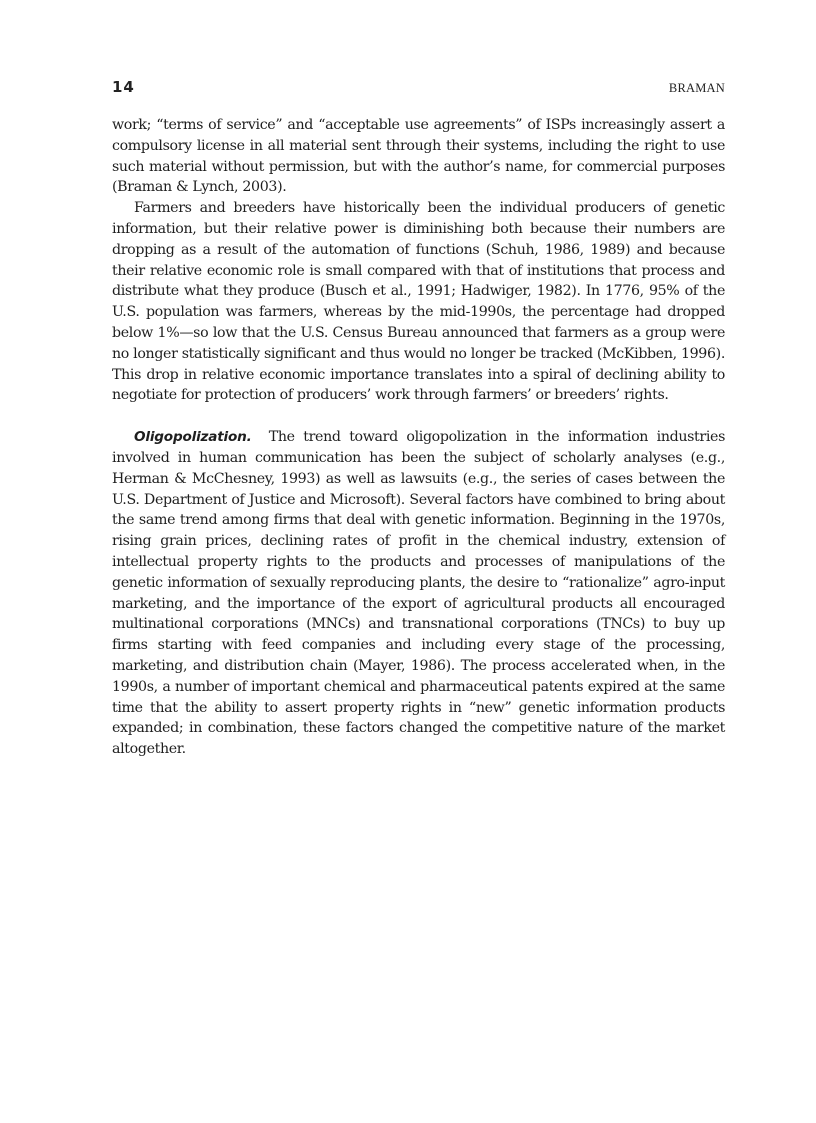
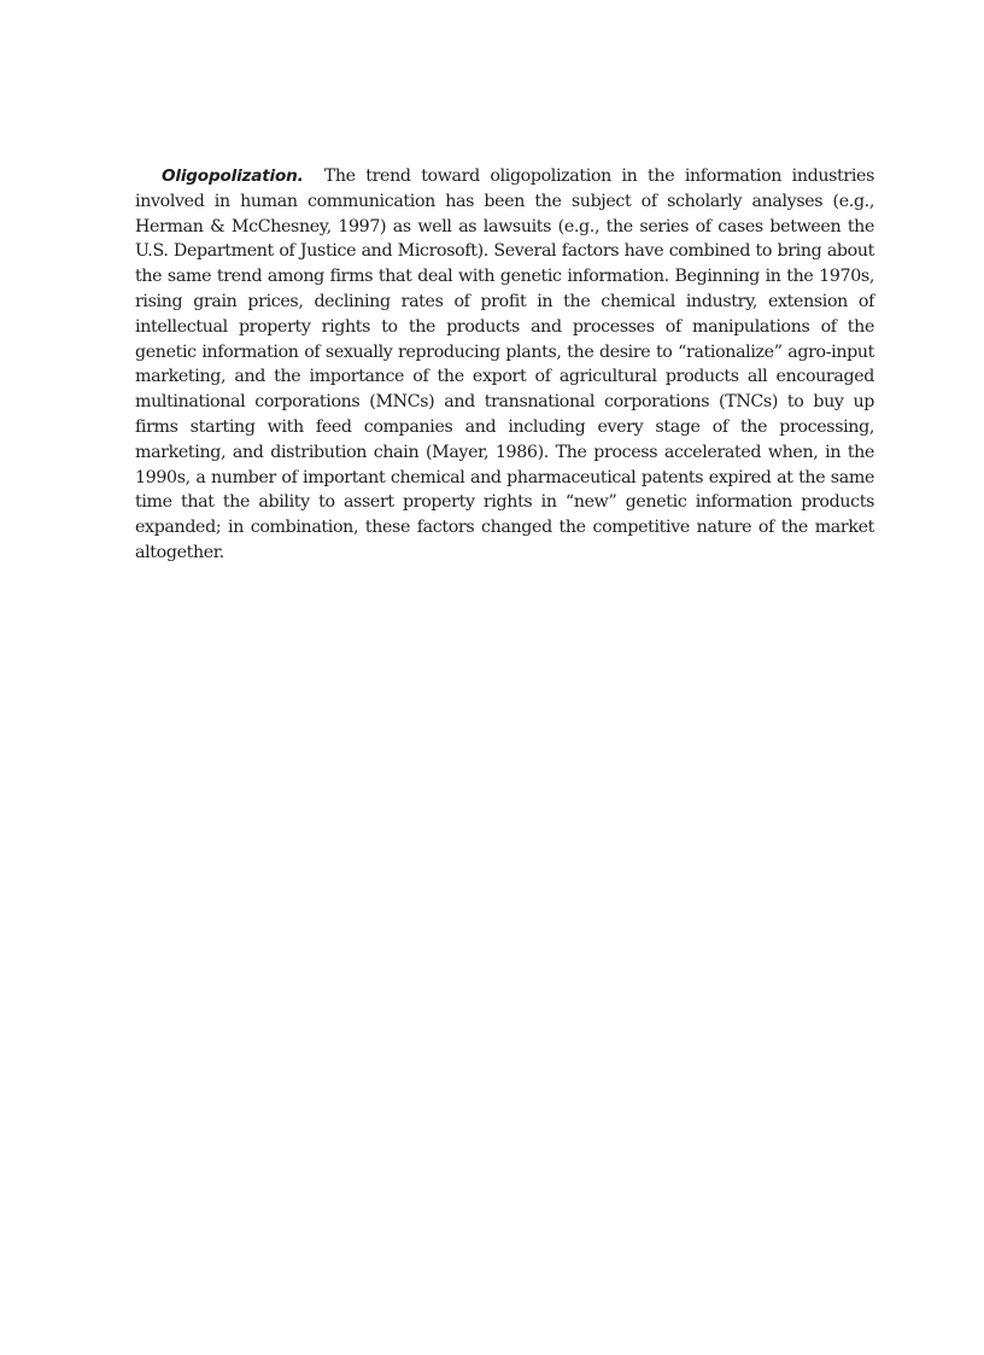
- 14
- BRAMAN
- work; “terms of service” and “acceptable use agreements” of ISPs increasingly assert a compulsory license in all material sent through their systems, including the right to use such material without permission, but with the author’s name, for commercial purposes (Braman & Lynch, 2003).
- Farmers and breeders have historically been the individual producers of genetic information, but their relative power is diminishing both because their numbers are dropping as a result of the automation of functions (Schuh, 1986, 1989) and because their relative economic role is small compared with that of institutions that process and distribute what they produce (Busch et al., 1991; Hadwiger, 1982). In 1776, 95% of the U.S. population was farmers, whereas by the mid-1990s, the percentage had dropped below 1%—so low that the U.S. Census Bureau announced that farmers as a group were no longer statistically significant and thus would no longer be tracked (McKibben, 1996). This drop in relative economic importance translates into a spiral of declining ability to negotiate for protection of producers’ work through farmers’ or breeders’ rights.
- Oligopolization. The trend toward oligopolization in the information industries involved in human communication has been the subject of scholarly analyses (e.g., Herman & McChesney, 1993) as well as lawsuits (e.g., the series of cases between the U.S. Department of Justice and Microsoft). Several factors have combined to bring about the same trend among firms that deal with genetic information. Beginning in the 1970s, rising grain prices, declining rates of profit in the chemical industry, extension of intellectual property rights to the products and processes of manipulations of the genetic information of sexually reproducing plants, the desire to “rationalize” agro-input marketing, and the importance of the export of agricultural products all encouraged multinational corporations (MNCs) and transnational corporations (TNCs) to buy up firms starting with feed companies and including every stage of the processing, marketing, and distribution chain (Mayer, 1986). The process accelerated when, in the 1990s, a number of important chemical and pharmaceutical patents expired at the same time that the ability to assert property rights in “new” genetic information products expanded; in combination, these factors changed the competitive nature of the market altogether.
+ Oligopolization. The trend toward oligopolization in the information industries involved in human communication has been the subject of scholarly analyses (e.g., Herman & McChesney, 1997) as well as lawsuits (e.g., the series of cases between the U.S. Department of Justice and Microsoft). Several factors have combined to bring about the same trend among firms that deal with genetic information. Beginning in the 1970s, rising grain prices, declining rates of profit in the chemical industry, extension of intellectual property rights to the products and processes of manipulations of the genetic information of sexually reproducing plants, the desire to “rationalize” agro-input marketing, and the importance of the export of agricultural products all encouraged multinational corporations (MNCs) and transnational corporations (TNCs) to buy up firms starting with feed companies and including every stage of the processing, marketing, and distribution chain (Mayer, 1986). The process accelerated when, in the 1990s, a number of important chemical and pharmaceutical patents expired at the same time that the ability to assert property rights in “new” genetic information products expanded; in combination, these factors changed the competitive nature of the market altogether.
